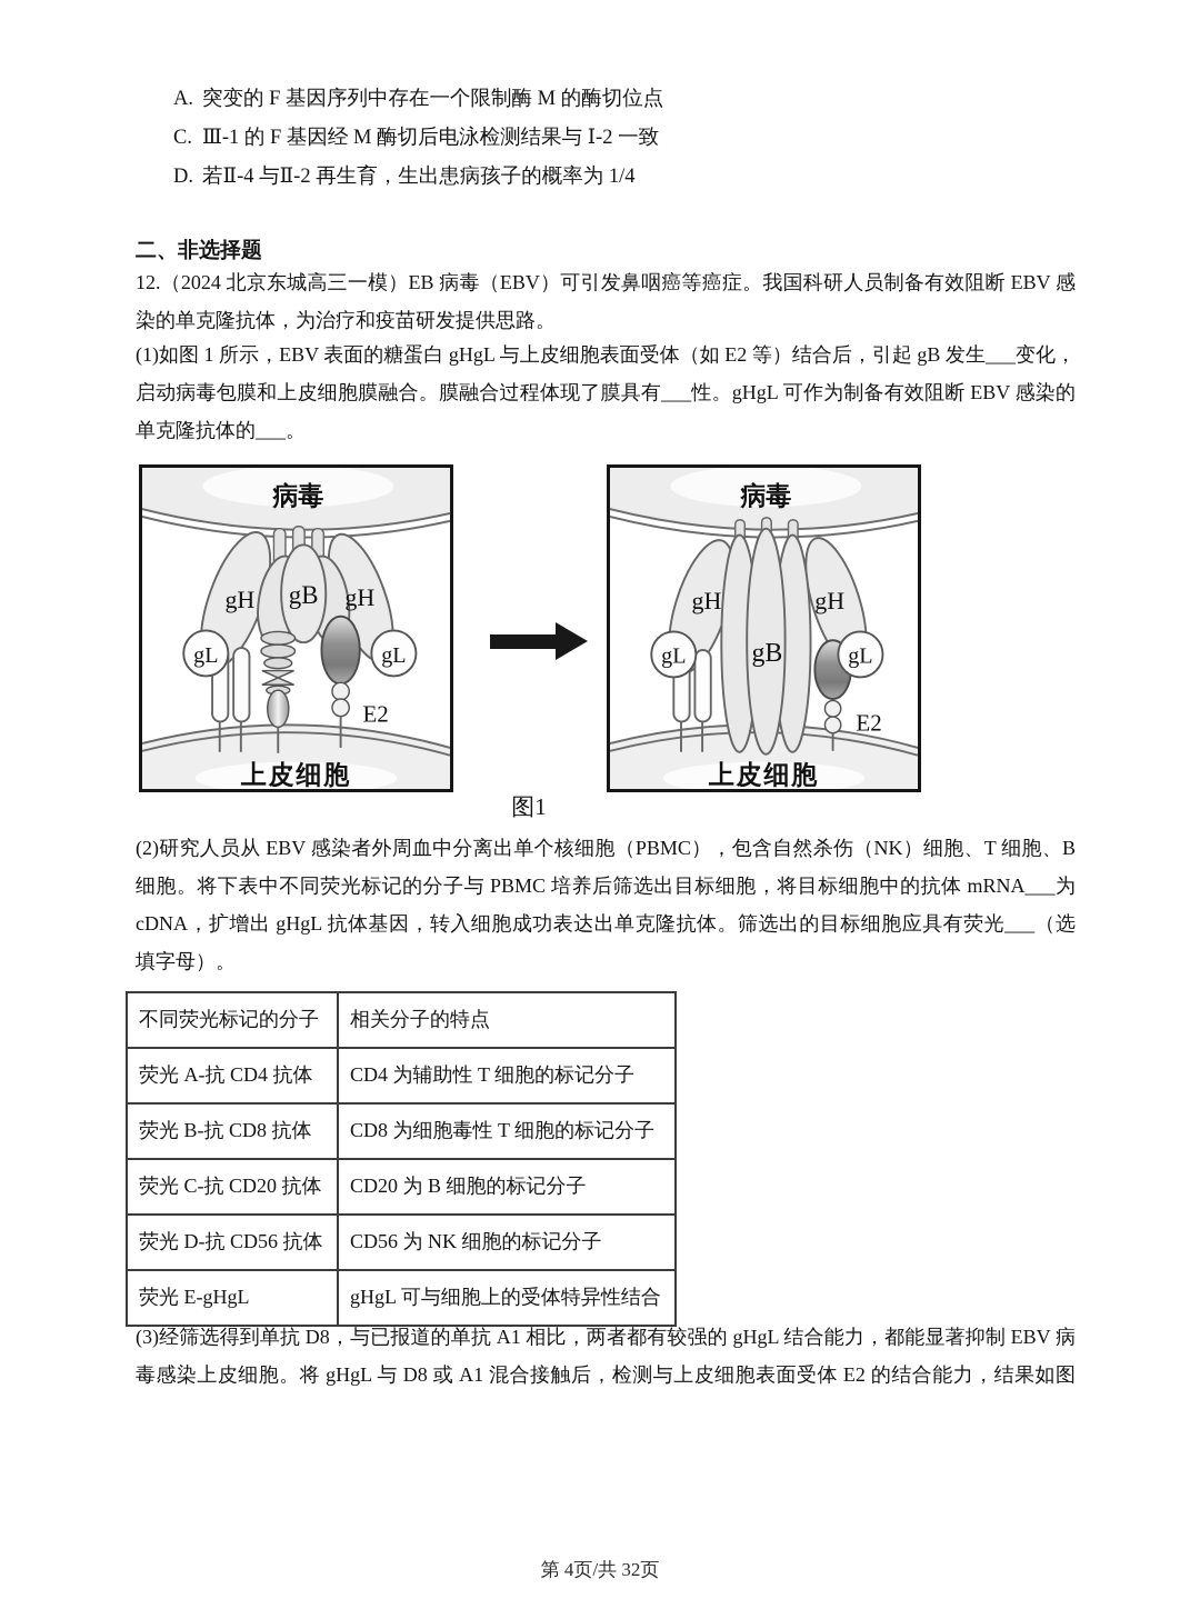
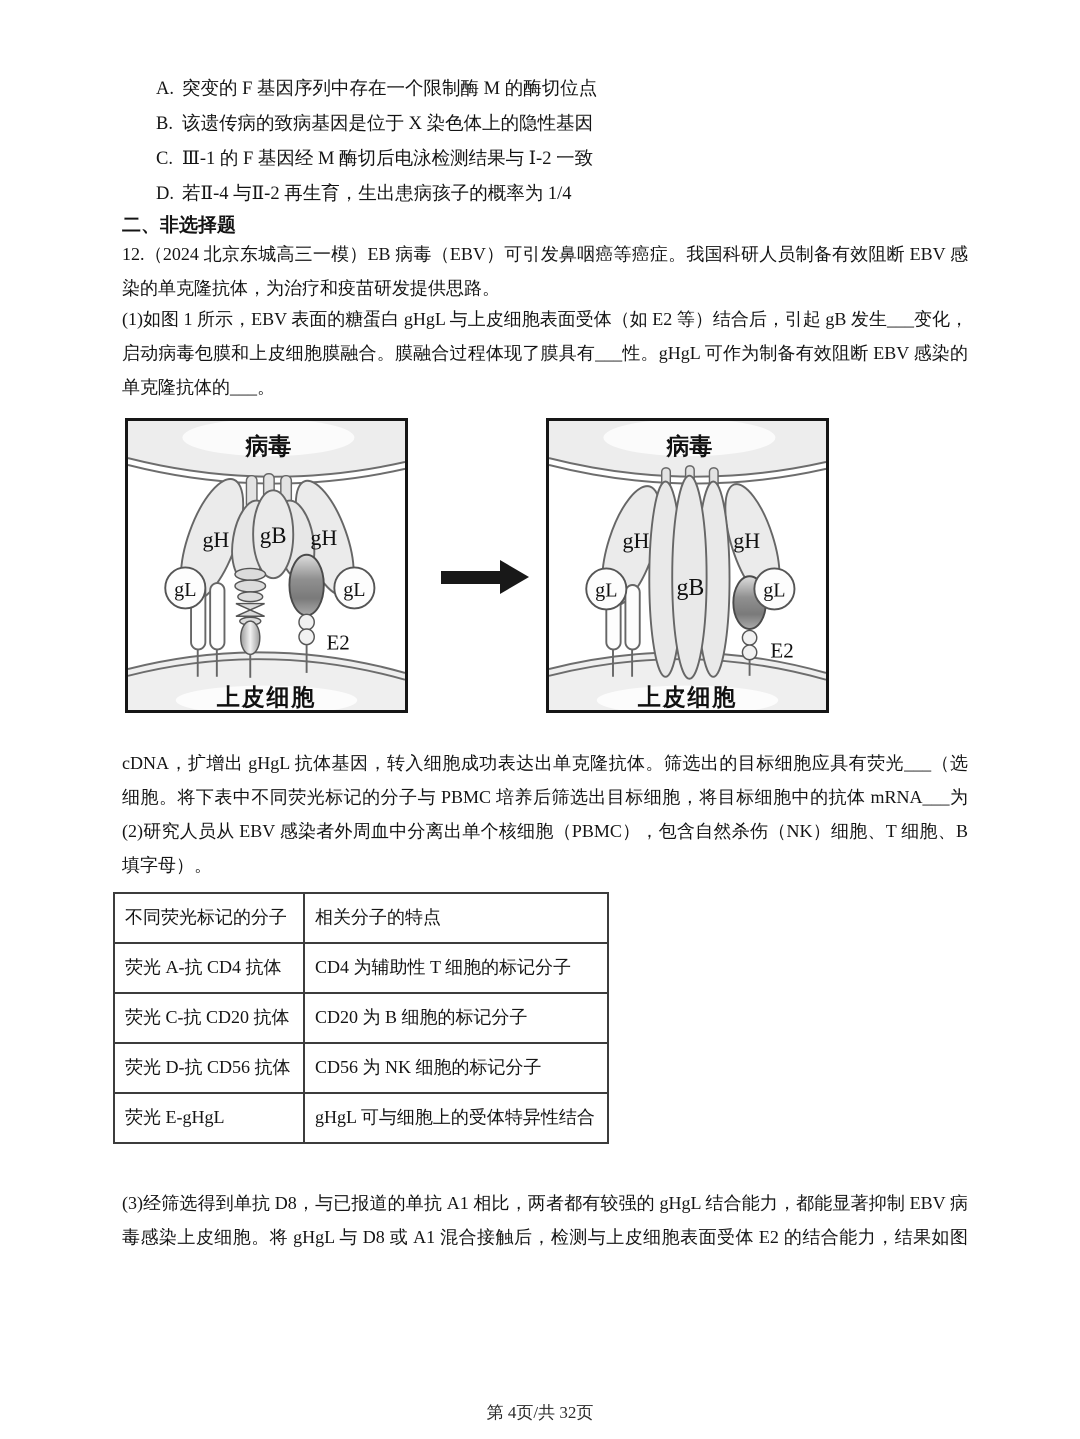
  A.
  突变的 F 基因序列中存在一个限制酶 M 的酶切位点
+ B.
+ 该遗传病的致病基因是位于 X 染色体上的隐性基因
  C.
  Ⅲ-1 的 F 基因经 M 酶切后电泳检测结果与 Ⅰ-2 一致
  D.
  若Ⅱ-4 与Ⅱ-2 再生育，生出患病孩子的概率为 1/4
  二、非选择题
  12.（2024 北京东城高三一模）EB 病毒（EBV）可引发鼻咽癌等癌症。我国科研人员制备有效阻断 EBV 感
  染的单克隆抗体，为治疗和疫苗研发提供思路。
  (1)如图 1 所示，EBV 表面的糖蛋白 gHgL 与上皮细胞表面受体（如 E2 等）结合后，引起 gB 发生___变化，
  启动病毒包膜和上皮细胞膜融合。膜融合过程体现了膜具有___性。gHgL 可作为制备有效阻断 EBV 感染的
  单克隆抗体的___。
  病毒
  gH
  gB
  gH
  gL
  gL
  E2
  上皮细胞
  病毒
  gH
  gH
  gB
  gL
  gL
  E2
  上皮细胞
- 图1
- (2)研究人员从 EBV 感染者外周血中分离出单个核细胞（PBMC），包含自然杀伤（NK）细胞、T 细胞、B
+ cDNA，扩增出 gHgL 抗体基因，转入细胞成功表达出单克隆抗体。筛选出的目标细胞应具有荧光___（选
  细胞。将下表中不同荧光标记的分子与 PBMC 培养后筛选出目标细胞，将目标细胞中的抗体 mRNA___为
- cDNA，扩增出 gHgL 抗体基因，转入细胞成功表达出单克隆抗体。筛选出的目标细胞应具有荧光___（选
+ (2)研究人员从 EBV 感染者外周血中分离出单个核细胞（PBMC），包含自然杀伤（NK）细胞、T 细胞、B
  填字母）。
  不同荧光标记的分子	相关分子的特点
  荧光 A-抗 CD4 抗体	CD4 为辅助性 T 细胞的标记分子
- 荧光 B-抗 CD8 抗体	CD8 为细胞毒性 T 细胞的标记分子
  荧光 C-抗 CD20 抗体	CD20 为 B 细胞的标记分子
  荧光 D-抗 CD56 抗体	CD56 为 NK 细胞的标记分子
  荧光 E-gHgL	gHgL 可与细胞上的受体特异性结合
  (3)经筛选得到单抗 D8，与已报道的单抗 A1 相比，两者都有较强的 gHgL 结合能力，都能显著抑制 EBV 病
  毒感染上皮细胞。将 gHgL 与 D8 或 A1 混合接触后，检测与上皮细胞表面受体 E2 的结合能力，结果如图
  第 4页/共 32页
